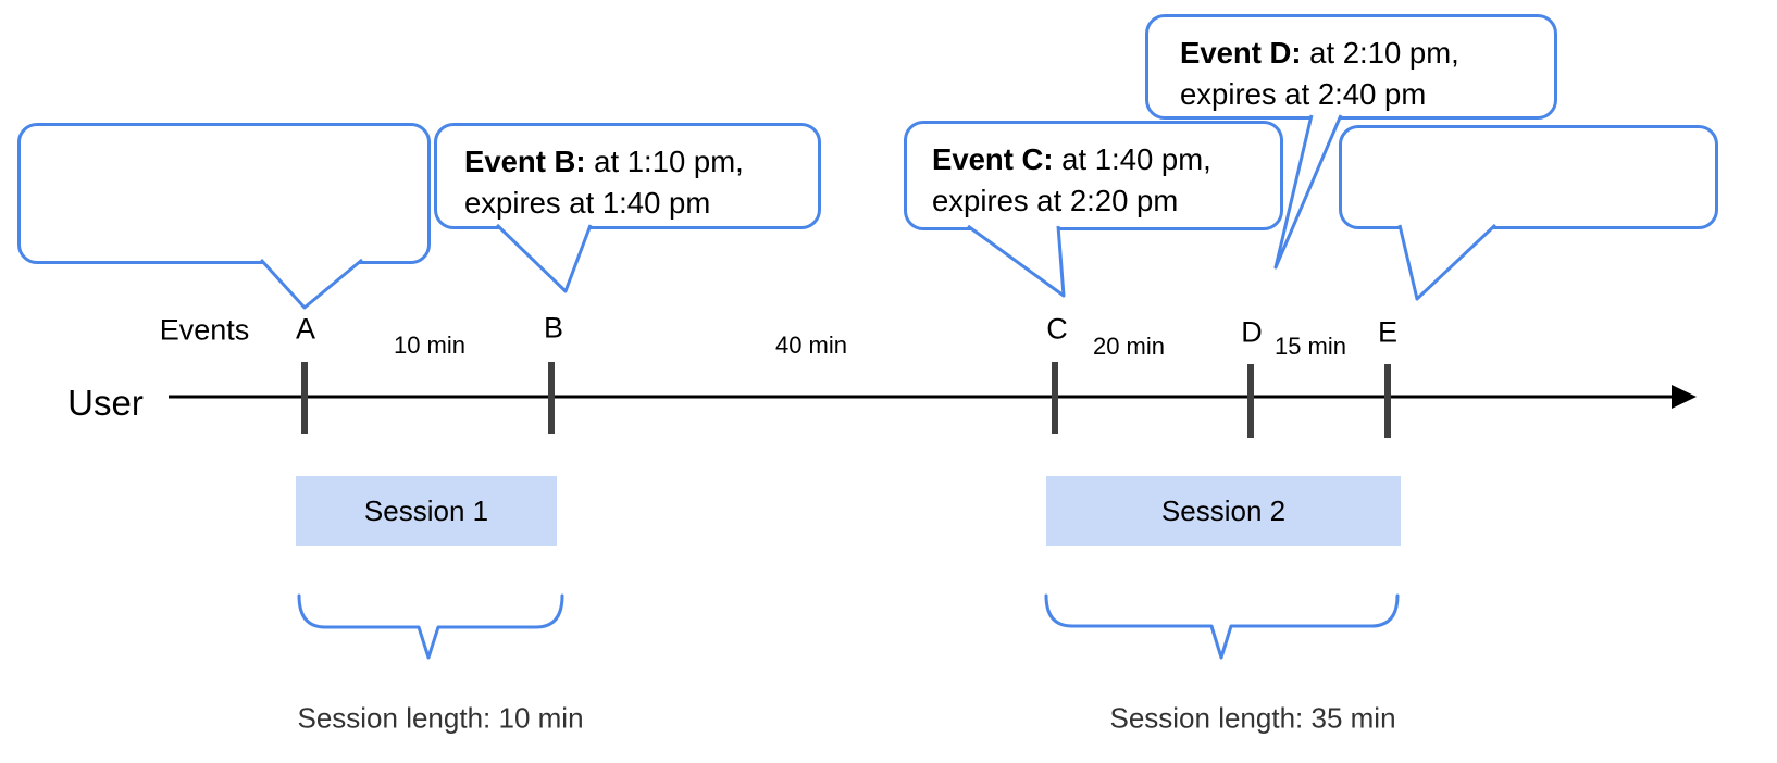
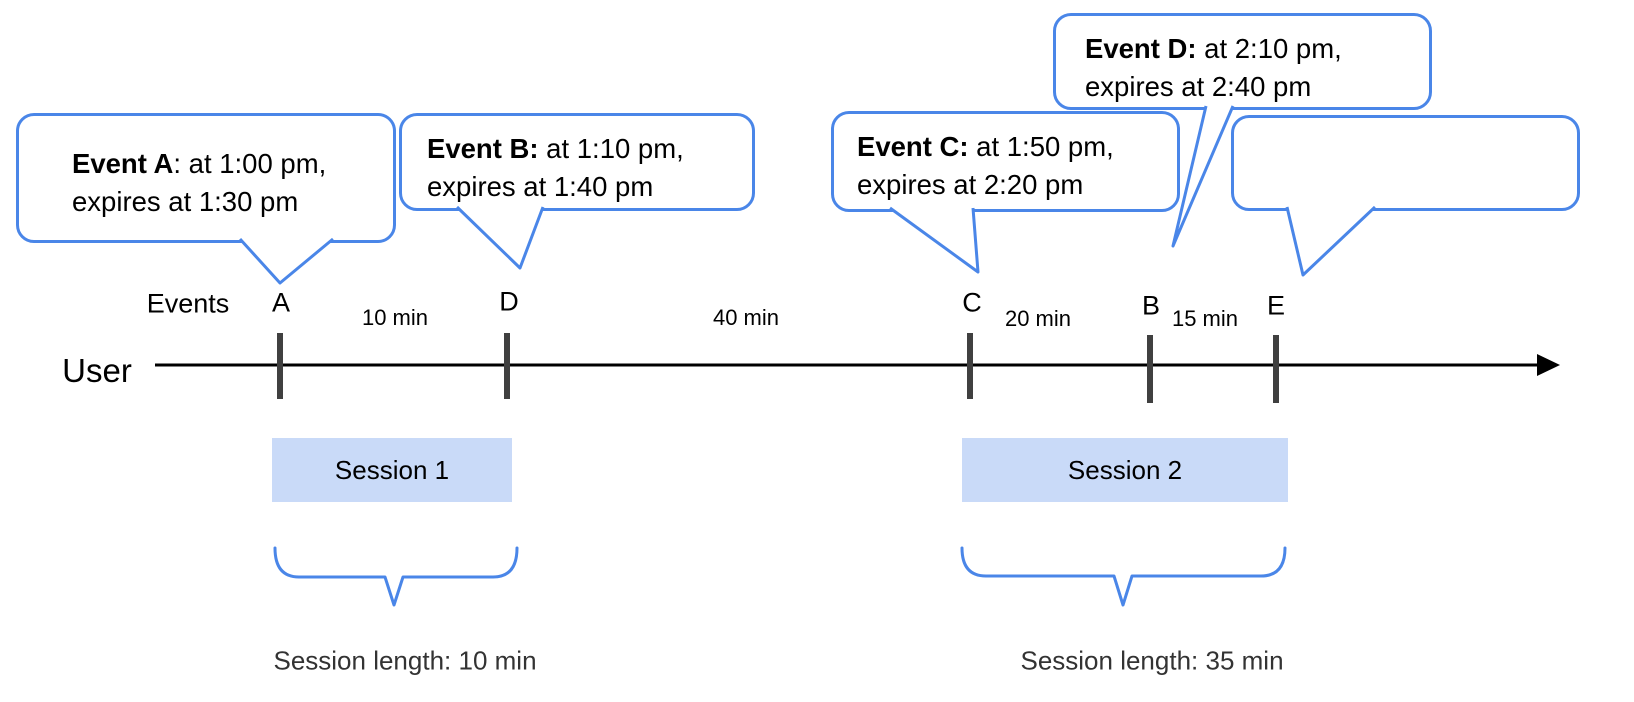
  Session 1
  Session 2
+ Event A: at 1:00 pm,
+ expires at 1:30 pm
  Event B: at 1:10 pm,
  expires at 1:40 pm
- Event C: at 1:40 pm,
+ Event C: at 1:50 pm,
  expires at 2:20 pm
  Event D: at 2:10 pm,
  expires at 2:40 pm
  User
  Events
  A
- B
+ D
  C
- D
+ B
  E
  10 min
  40 min
  20 min
  15 min
  Session length: 10 min
  Session length: 35 min
